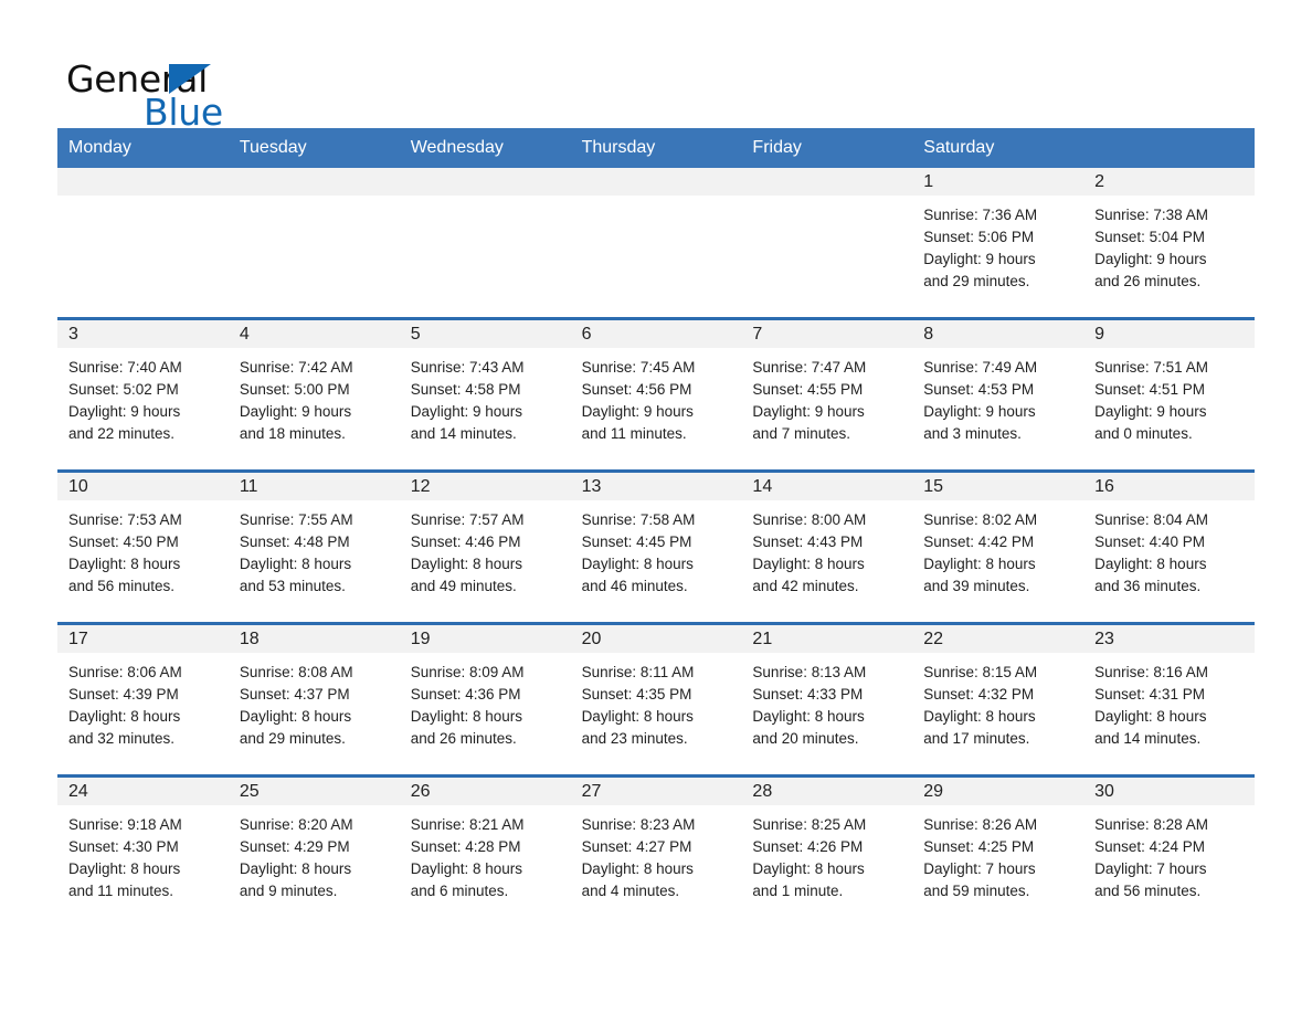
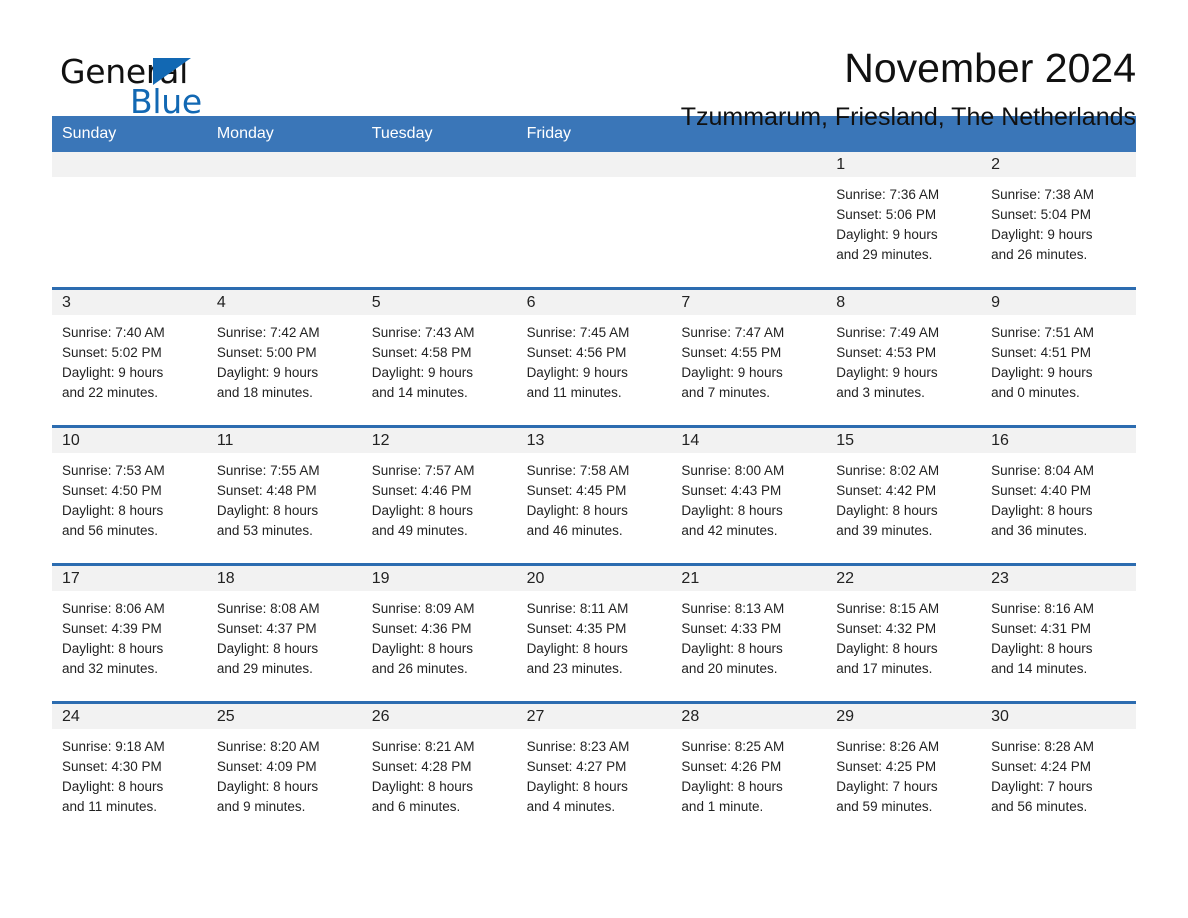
  General
  Blue
+ November 2024
+ Tzummarum, Friesland, The Netherlands
+ Sunday
  Monday
  Tuesday
- Wednesday
- Thursday
  Friday
- Saturday
  1
  Sunrise: 7:36 AM
  Sunset: 5:06 PM
  Daylight: 9 hours
  and 29 minutes.
  2
  Sunrise: 7:38 AM
  Sunset: 5:04 PM
  Daylight: 9 hours
  and 26 minutes.
  3
  Sunrise: 7:40 AM
  Sunset: 5:02 PM
  Daylight: 9 hours
  and 22 minutes.
  4
  Sunrise: 7:42 AM
  Sunset: 5:00 PM
  Daylight: 9 hours
  and 18 minutes.
  5
  Sunrise: 7:43 AM
  Sunset: 4:58 PM
  Daylight: 9 hours
  and 14 minutes.
  6
  Sunrise: 7:45 AM
  Sunset: 4:56 PM
  Daylight: 9 hours
  and 11 minutes.
  7
  Sunrise: 7:47 AM
  Sunset: 4:55 PM
  Daylight: 9 hours
  and 7 minutes.
  8
  Sunrise: 7:49 AM
  Sunset: 4:53 PM
  Daylight: 9 hours
  and 3 minutes.
  9
  Sunrise: 7:51 AM
  Sunset: 4:51 PM
  Daylight: 9 hours
  and 0 minutes.
  10
  Sunrise: 7:53 AM
  Sunset: 4:50 PM
  Daylight: 8 hours
  and 56 minutes.
  11
  Sunrise: 7:55 AM
  Sunset: 4:48 PM
  Daylight: 8 hours
  and 53 minutes.
  12
  Sunrise: 7:57 AM
  Sunset: 4:46 PM
  Daylight: 8 hours
  and 49 minutes.
  13
  Sunrise: 7:58 AM
  Sunset: 4:45 PM
  Daylight: 8 hours
  and 46 minutes.
  14
  Sunrise: 8:00 AM
  Sunset: 4:43 PM
  Daylight: 8 hours
  and 42 minutes.
  15
  Sunrise: 8:02 AM
  Sunset: 4:42 PM
  Daylight: 8 hours
  and 39 minutes.
  16
  Sunrise: 8:04 AM
  Sunset: 4:40 PM
  Daylight: 8 hours
  and 36 minutes.
  17
  Sunrise: 8:06 AM
  Sunset: 4:39 PM
  Daylight: 8 hours
  and 32 minutes.
  18
  Sunrise: 8:08 AM
  Sunset: 4:37 PM
  Daylight: 8 hours
  and 29 minutes.
  19
  Sunrise: 8:09 AM
  Sunset: 4:36 PM
  Daylight: 8 hours
  and 26 minutes.
  20
  Sunrise: 8:11 AM
  Sunset: 4:35 PM
  Daylight: 8 hours
  and 23 minutes.
  21
  Sunrise: 8:13 AM
  Sunset: 4:33 PM
  Daylight: 8 hours
  and 20 minutes.
  22
  Sunrise: 8:15 AM
  Sunset: 4:32 PM
  Daylight: 8 hours
  and 17 minutes.
  23
  Sunrise: 8:16 AM
  Sunset: 4:31 PM
  Daylight: 8 hours
  and 14 minutes.
  24
  Sunrise: 9:18 AM
  Sunset: 4:30 PM
  Daylight: 8 hours
  and 11 minutes.
  25
  Sunrise: 8:20 AM
- Sunset: 4:29 PM
+ Sunset: 4:09 PM
  Daylight: 8 hours
  and 9 minutes.
  26
  Sunrise: 8:21 AM
  Sunset: 4:28 PM
  Daylight: 8 hours
  and 6 minutes.
  27
  Sunrise: 8:23 AM
  Sunset: 4:27 PM
  Daylight: 8 hours
  and 4 minutes.
  28
  Sunrise: 8:25 AM
  Sunset: 4:26 PM
  Daylight: 8 hours
  and 1 minute.
  29
  Sunrise: 8:26 AM
  Sunset: 4:25 PM
  Daylight: 7 hours
  and 59 minutes.
  30
  Sunrise: 8:28 AM
  Sunset: 4:24 PM
  Daylight: 7 hours
  and 56 minutes.
